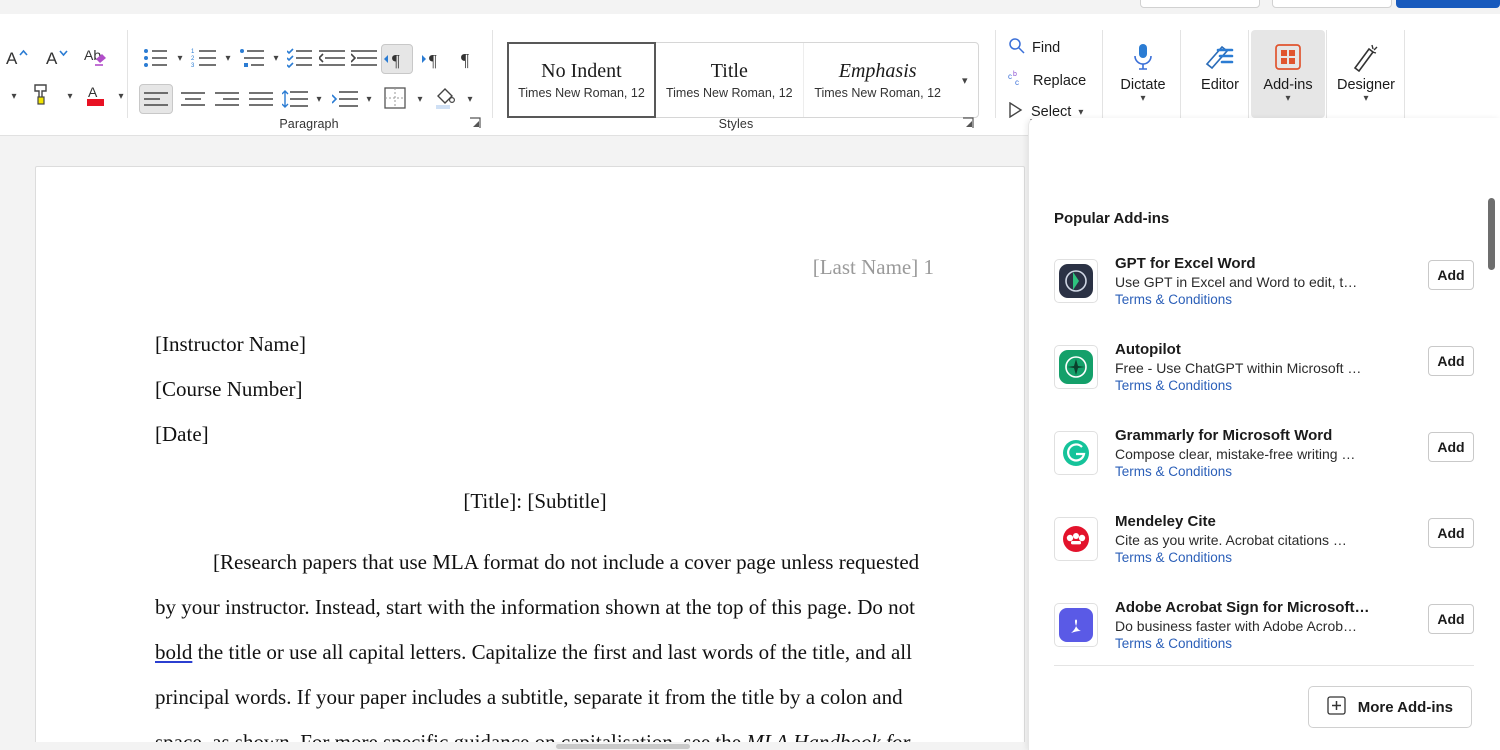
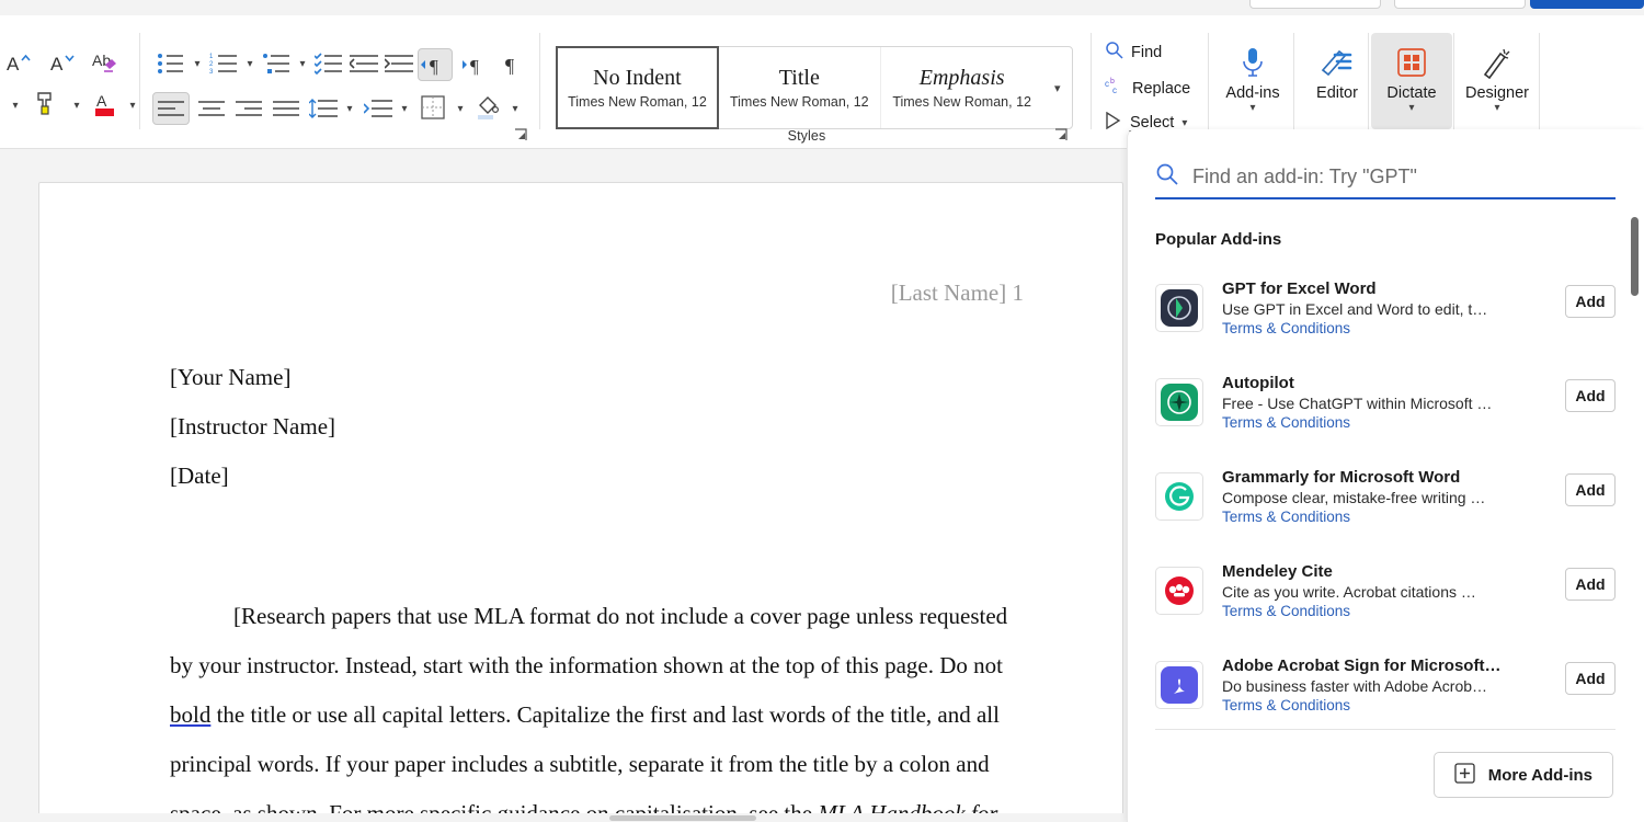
  A
  A
  Ab
  ▾
  ▾
  A
  ▾
  ▾
  ▾
  ▾
  ¶
  ¶
  ¶
  ▾
  ▾
  ▾
  ▾
- Paragraph
  No Indent
  Times New Roman, 12
  Title
  Times New Roman, 12
  Emphasis
  Times New Roman, 12
  ▾
  Styles
  Find
  c
  c
  Replace
  Select
  ▾
- Dictate
+ Add-ins
  ▾
  Editor
- Add-ins
+ Dictate
  ▾
  Designer
  ▾
  [Last Name] 1
+ [Your Name]
  [Instructor Name]
- [Course Number]
  [Date]
- [Title]: [Subtitle]
  [Research papers that use MLA format do not include a cover page unless requested by your instructor. Instead, start with the information shown at the top of this page. Do not bold the title or use all capital letters. Capitalize the first and last words of the title, and all principal words. If your paper includes a subtitle, separate it from the title by a colon and
+ Find an add-in: Try "GPT"
  Popular Add-ins
  GPT for Excel Word
  Use GPT in Excel and Word to edit, t…
  Terms & Conditions
  Add
  Autopilot
  Free - Use ChatGPT within Microsoft …
  Terms & Conditions
  Add
  Grammarly for Microsoft Word
  Compose clear, mistake-free writing …
  Terms & Conditions
  Add
  Mendeley Cite
  Cite as you write. Acrobat citations …
  Terms & Conditions
  Add
  Adobe Acrobat Sign for Microsoft…
  Do business faster with Adobe Acrob…
  Terms & Conditions
  Add
  More Add-ins
